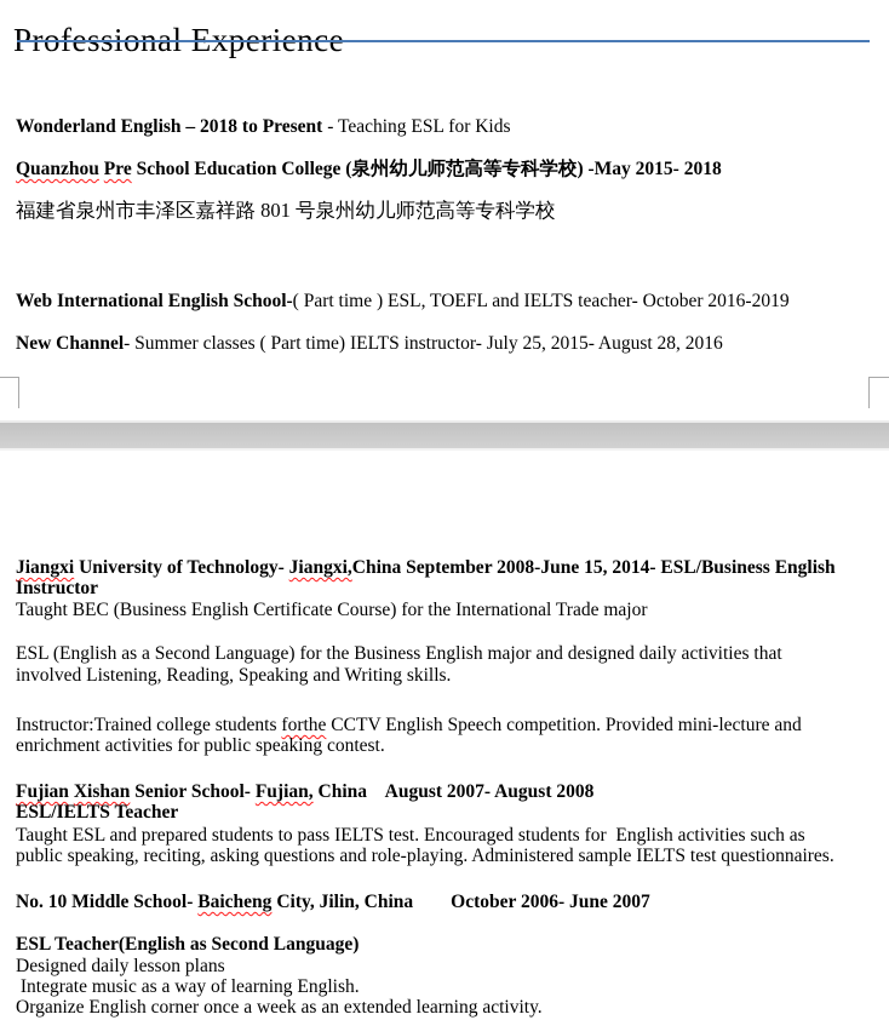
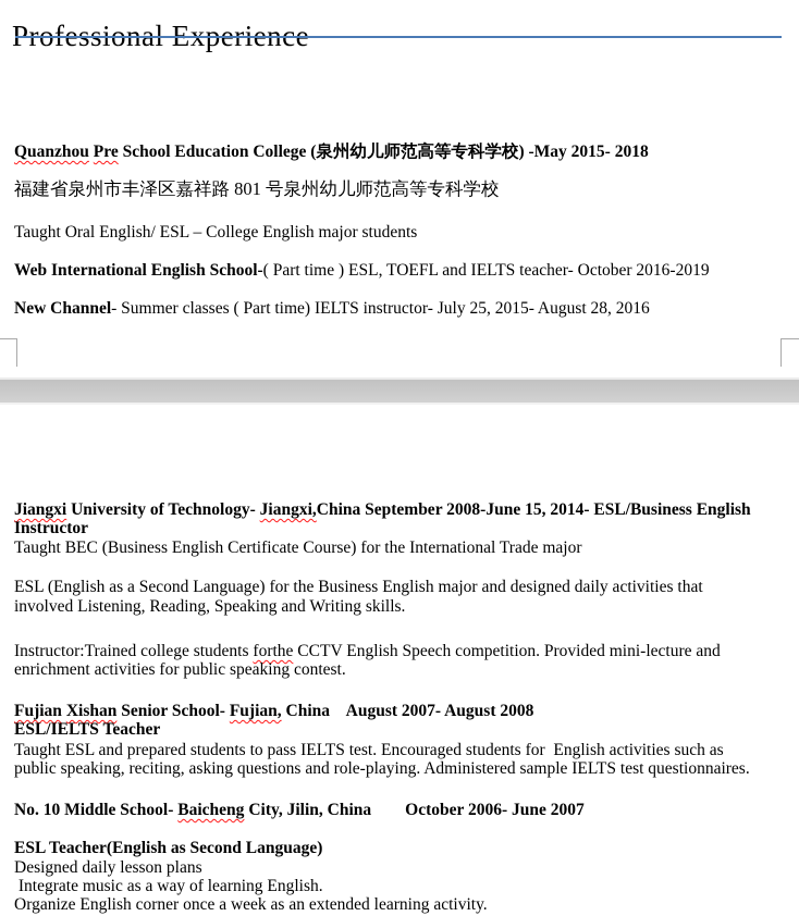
- Wonderland English – 2018 to Present - Teaching ESL for Kids
  Quanzhou Pre School Education College (泉州幼儿师范高等专科学校) -May 2015- 2018
  福建省泉州市丰泽区嘉祥路 801 号泉州幼儿师范高等专科学校
+ Taught Oral English/ ESL – College English major students
  Web International English School-( Part time ) ESL, TOEFL and IELTS teacher- October 2016-2019
  New Channel- Summer classes ( Part time) IELTS instructor- July 25, 2015- August 28, 2016
  Jiangxi University of Technology- Jiangxi,China September 2008-June 15, 2014- ESL/Business English
  Instructor
  Taught BEC (Business English Certificate Course) for the International Trade major
  ESL (English as a Second Language) for the Business English major and designed daily activities that
  involved Listening, Reading, Speaking and Writing skills.
  Instructor:Trained college students forthe CCTV English Speech competition. Provided mini-lecture and
  enrichment activities for public speaking contest.
  Fujian Xishan Senior School- Fujian, China August 2007- August 2008
  ESL/IELTS Teacher
  Taught ESL and prepared students to pass IELTS test. Encouraged students for English activities such as
  public speaking, reciting, asking questions and role-playing. Administered sample IELTS test questionnaires.
  No. 10 Middle School- Baicheng City, Jilin, China October 2006- June 2007
  ESL Teacher(English as Second Language)
  Designed daily lesson plans
  Integrate music as a way of learning English.
  Organize English corner once a week as an extended learning activity.
